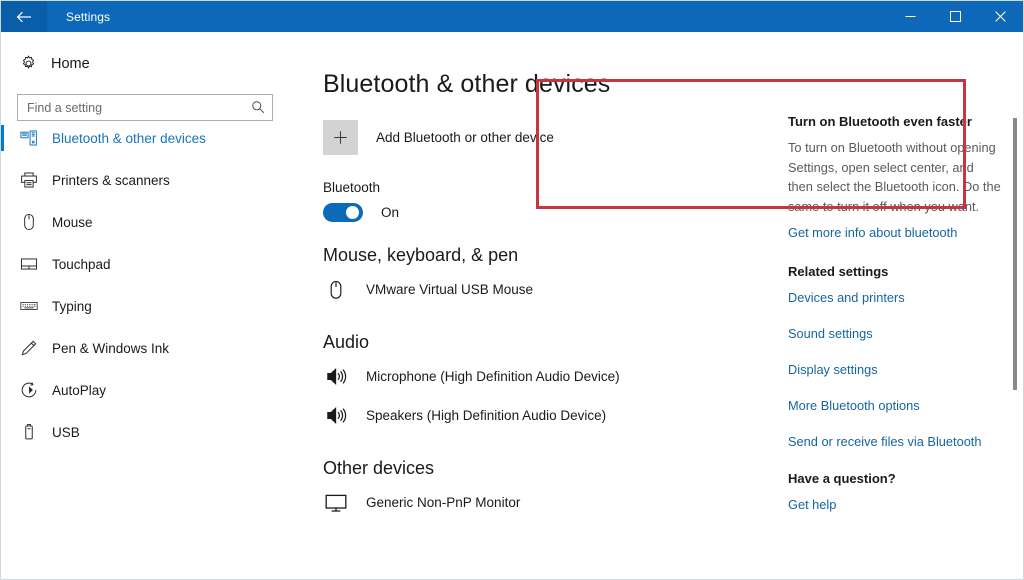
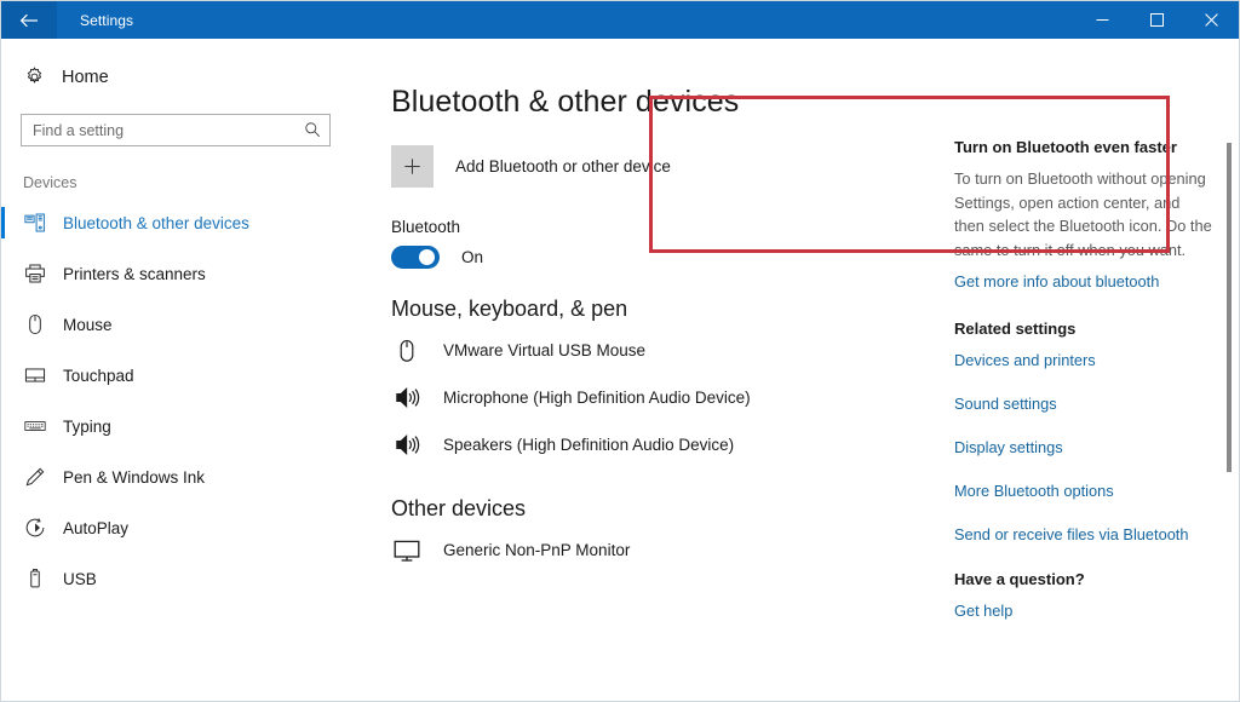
  Settings
  Home
  Find a setting
+ Devices
  Bluetooth & other devices
  Printers & scanners
  Mouse
  Touchpad
  Typing
  Pen & Windows Ink
  AutoPlay
  USB
  Bluetooth & other devices
  Add Bluetooth or other device
  Bluetooth
  On
  Mouse, keyboard, & pen
  VMware Virtual USB Mouse
- Audio
  Microphone (High Definition Audio Device)
  Speakers (High Definition Audio Device)
  Other devices
  Generic Non-PnP Monitor
  Turn on Bluetooth even faster
- To turn on Bluetooth without opening Settings, open select center, and then select the Bluetooth icon. Do the same to turn it off when you want.
+ To turn on Bluetooth without opening Settings, open action center, and then select the Bluetooth icon. Do the same to turn it off when you want.
  Get more info about bluetooth
  Related settings
  Devices and printers
  Sound settings
  Display settings
  More Bluetooth options
  Send or receive files via Bluetooth
  Have a question?
  Get help
